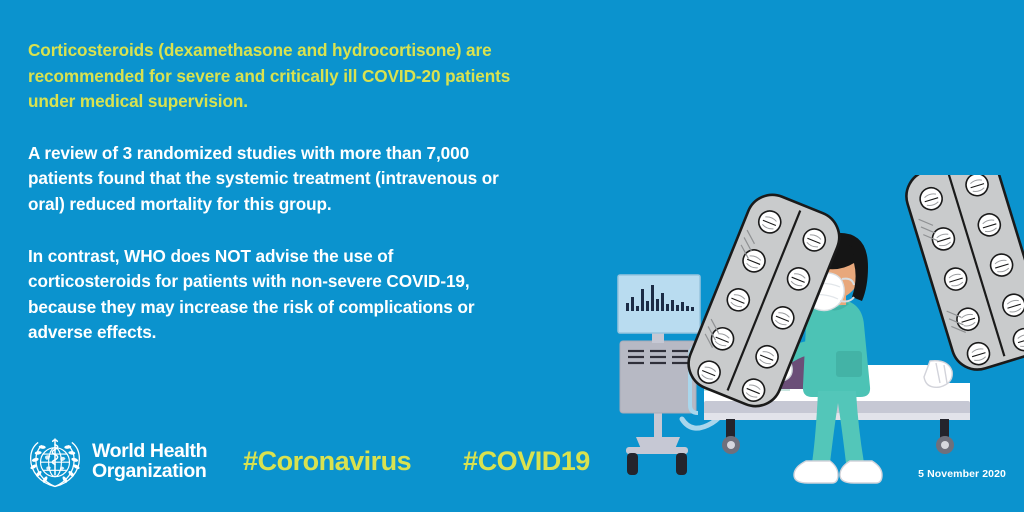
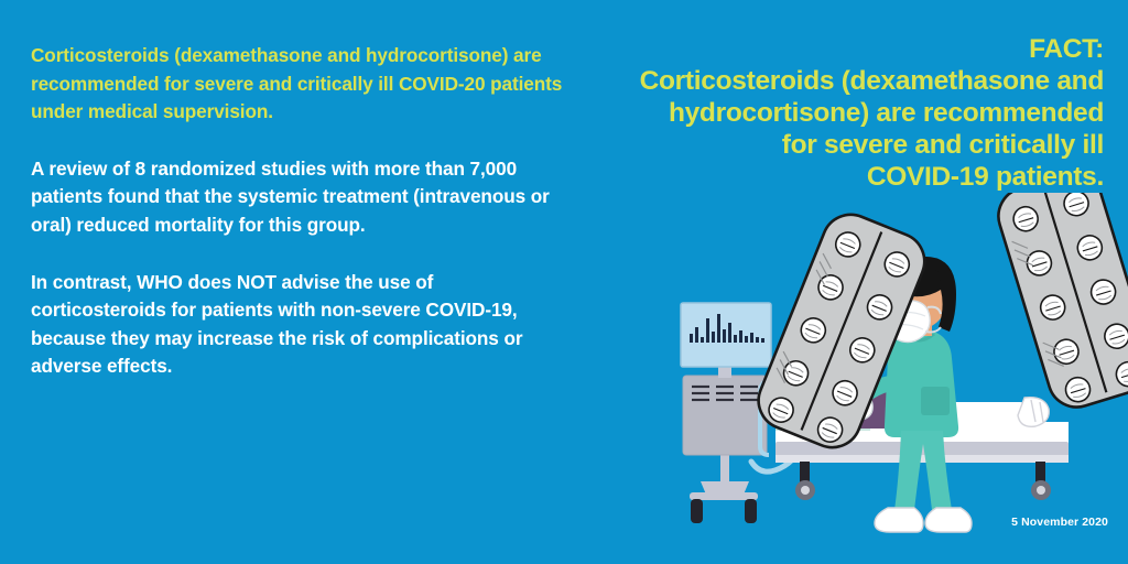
+ FACT:
+ Corticosteroids (dexamethasone and
+ hydrocortisone) are recommended
+ for severe and critically ill
+ COVID-19 patients.
  Corticosteroids (dexamethasone and hydrocortisone) are recommended for severe and critically ill COVID-20 patients under medical supervision.
- A review of 3 randomized studies with more than 7,000 patients found that the systemic treatment (intravenous or oral) reduced mortality for this group.
+ A review of 8 randomized studies with more than 7,000 patients found that the systemic treatment (intravenous or oral) reduced mortality for this group.
  In contrast, WHO does NOT advise the use of corticosteroids for patients with non-severe COVID-19, because they may increase the risk of complications or adverse effects.
- World Health
- Organization
- #Coronavirus
- #COVID19
  5 November 2020
